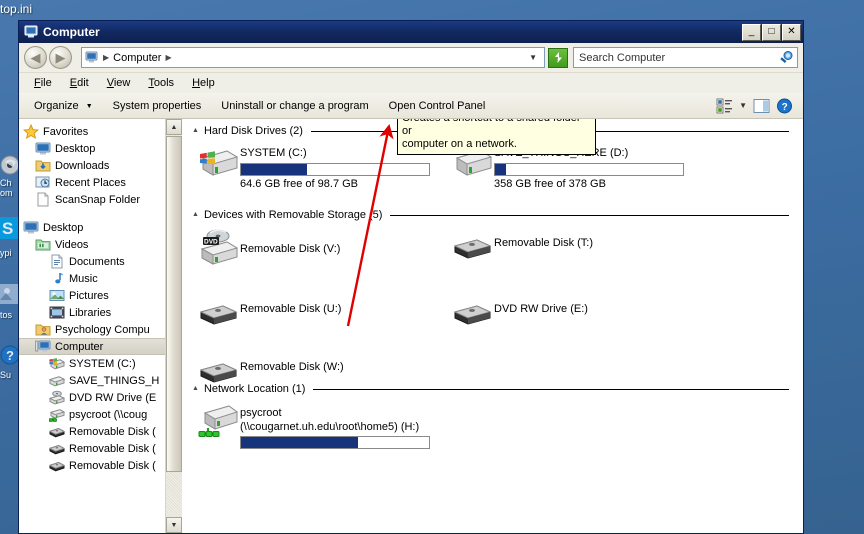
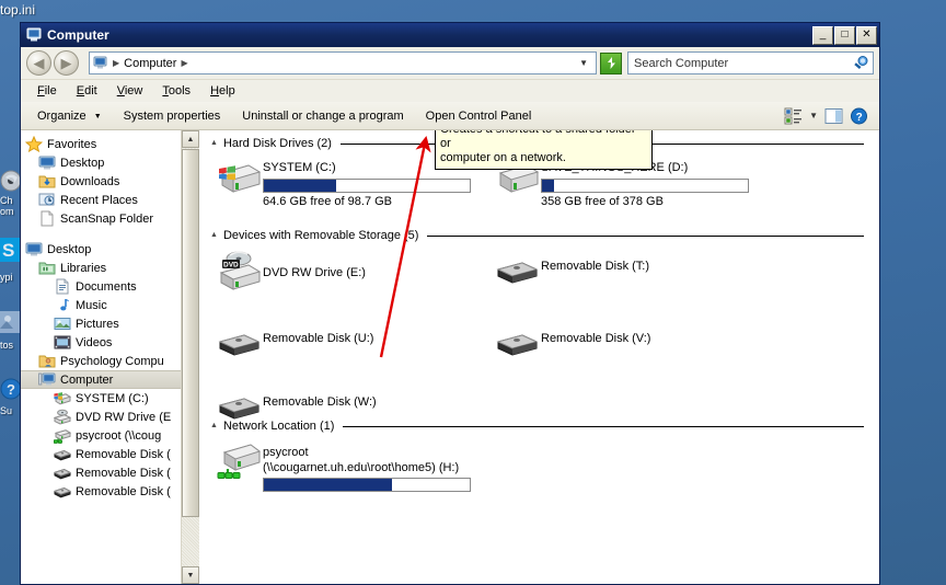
  top.ini
  Ch
  om
  S
  ypi
  tos
  ?
  Su
  Computer
  _
  □
  ✕
  ◀
  ▶
  ▶
  Computer
  ▶
  ▼
  Search Computer
  File
  Edit
  View
  Tools
  Help
  Organize
  System properties
  Uninstall or change a program
  Open Control Panel
  ▼
  ?
  Favorites
  Desktop
  Downloads
  Recent Places
  ScanSnap Folder
  Desktop
- Videos
+ Libraries
  Documents
  Music
  Pictures
- Libraries
+ Videos
  Psychology Compu
  Computer
  SYSTEM (C:)
- SAVE_THINGS_H
  DVD RW Drive (E
  psycroot (\\coug
  Removable Disk (
  Removable Disk (
  Removable Disk (
  Hard Disk Drives (2)
  SYSTEM (C:)
  64.6 GB free of 98.7 GB
  358 GB free of 378 GB
  Devices with Removable Storage5)
- Removable Disk (V:)
+ DVD RW Drive (E:)
  Removable Disk (T:)
  Removable Disk (U:)
- DVD RW Drive (E:)
+ Removable Disk (V:)
  Removable Disk (W:)
  Network Location (1)
  psycroot
  (\\cougarnet.uh.edu\root\home5) (H:)
  computer on a network.
